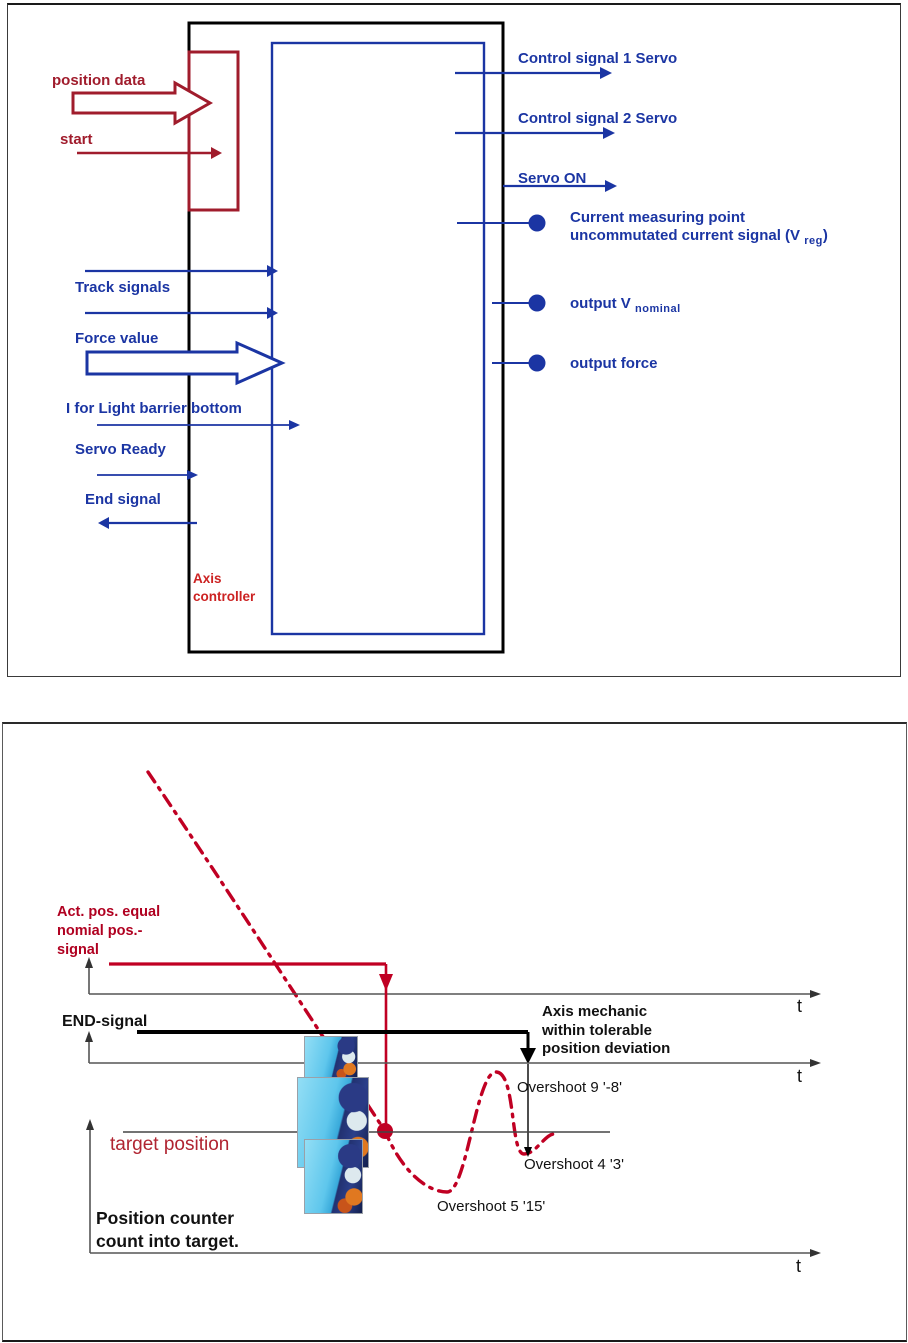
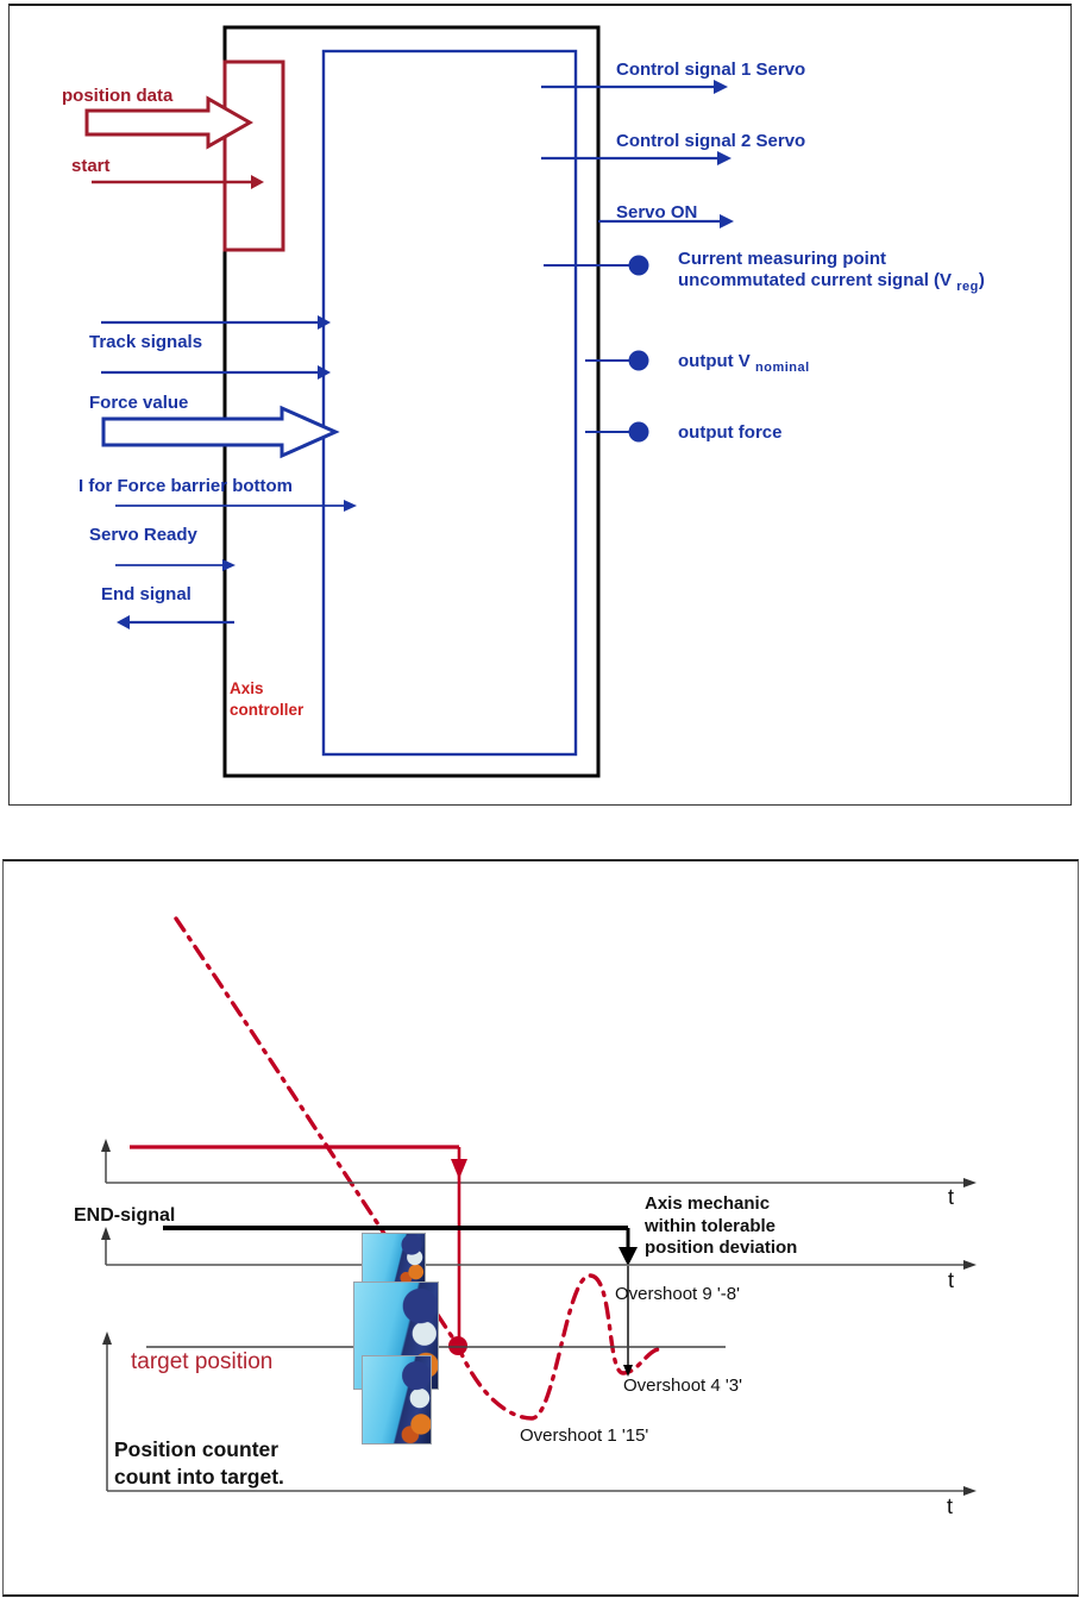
  position data
  start
  Track signals
  Force value
- I for Light barrier bottom
+ I for Force barrier bottom
  Servo Ready
  End signal
  Axis controller
  Control signal 1 Servo
  Control signal 2 Servo
  Servo ON
  Current measuring point
  uncommutated current signal (V reg)
  output V nominal
  output force
- Act. pos. equal
- nomial pos.-
- signal
  END-signal
  Axis mechanic
  within tolerable
  position deviation
  Overshoot 9 '-8'
  Overshoot 4 '3'
- Overshoot 5 '15'
+ Overshoot 1 '15'
  target position
  Position counter
  count into target.
  t
  t
  t
